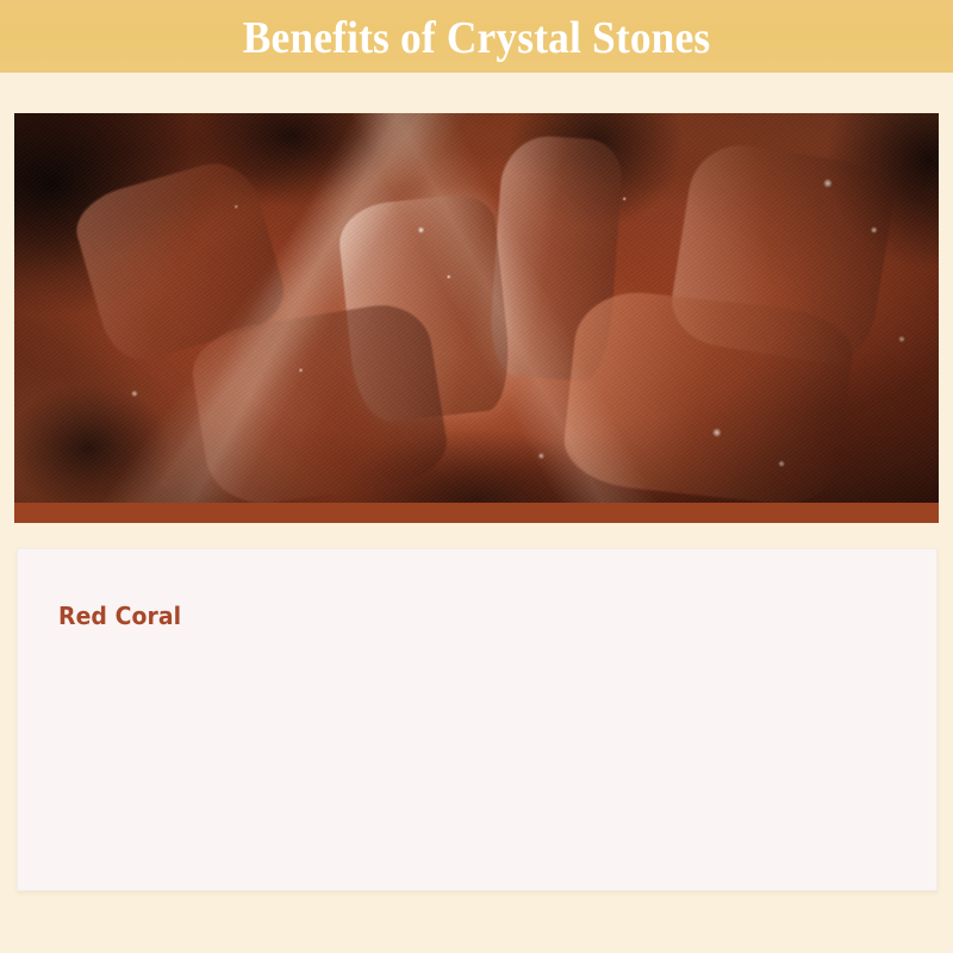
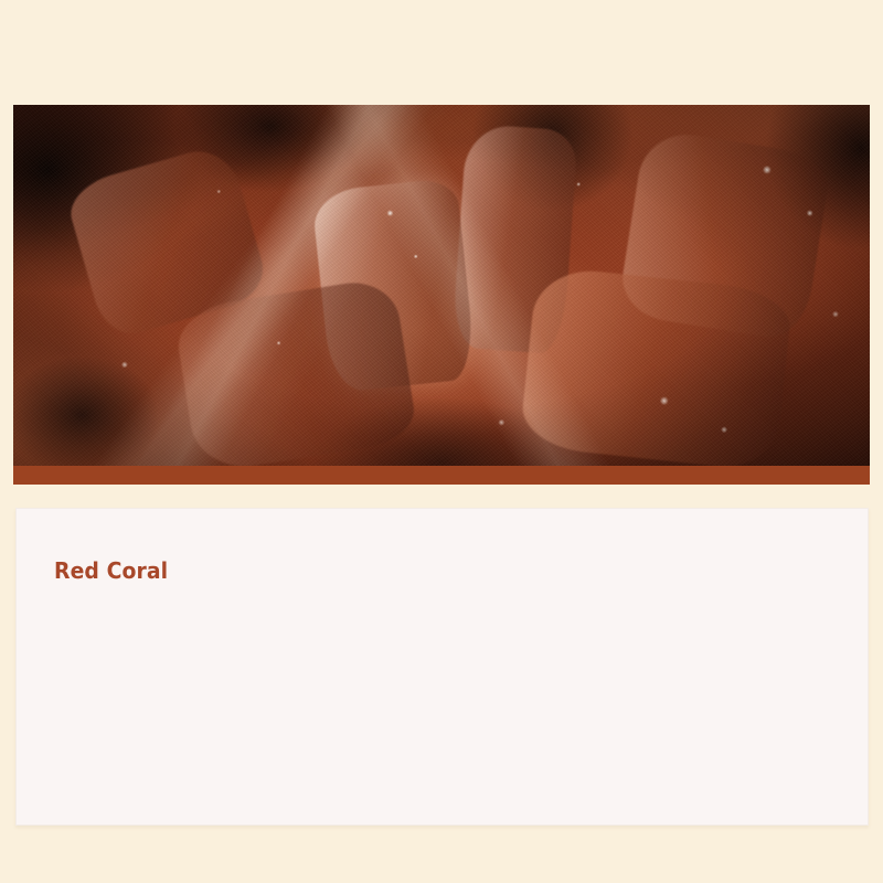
- Benefits of Crystal Stones
  Red Coral
